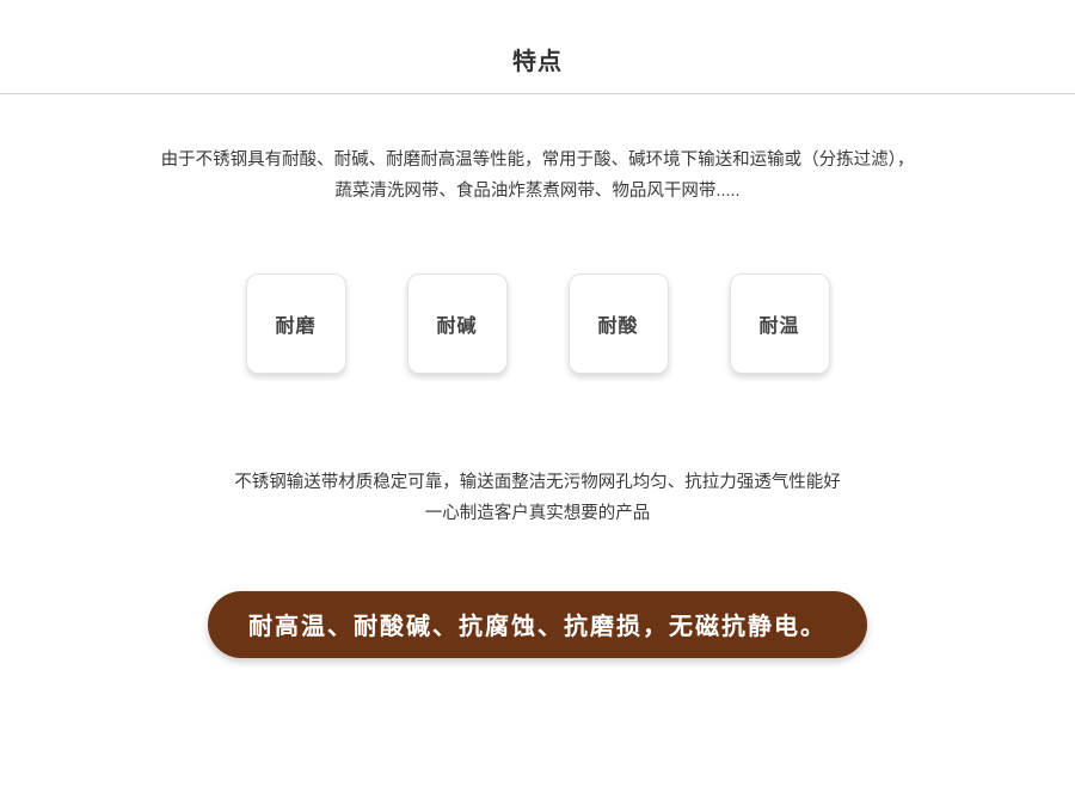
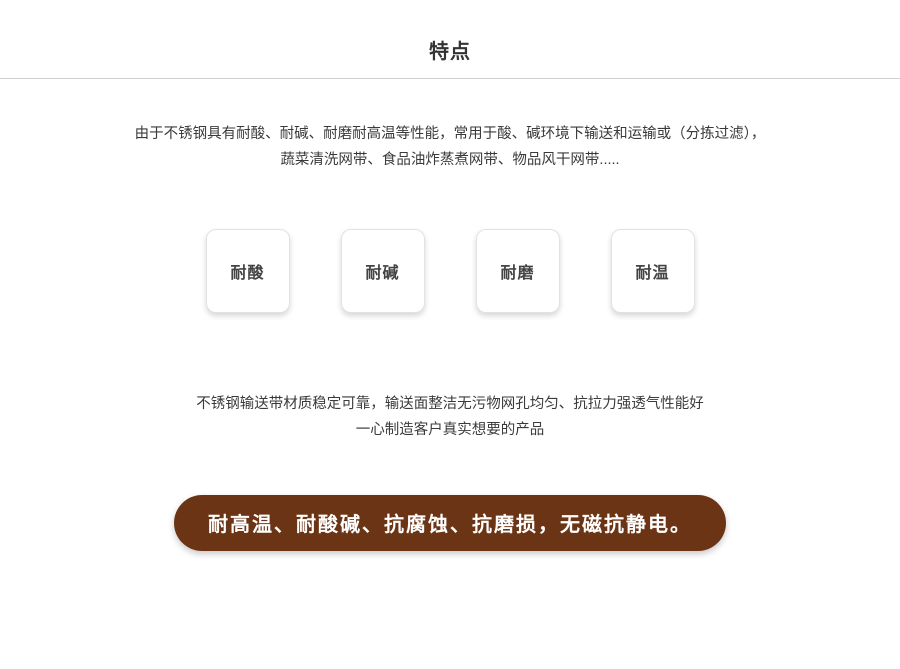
  特点
  由于不锈钢具有耐酸、耐碱、耐磨耐高温等性能，常用于酸、碱环境下输送和运输或（分拣过滤），
  蔬菜清洗网带、食品油炸蒸煮网带、物品风干网带.....
- 耐磨
+ 耐酸
  耐碱
- 耐酸
+ 耐磨
  耐温
  不锈钢输送带材质稳定可靠，输送面整洁无污物网孔均匀、抗拉力强透气性能好
  一心制造客户真实想要的产品
  耐高温、耐酸碱、抗腐蚀、抗磨损，无磁抗静电。
